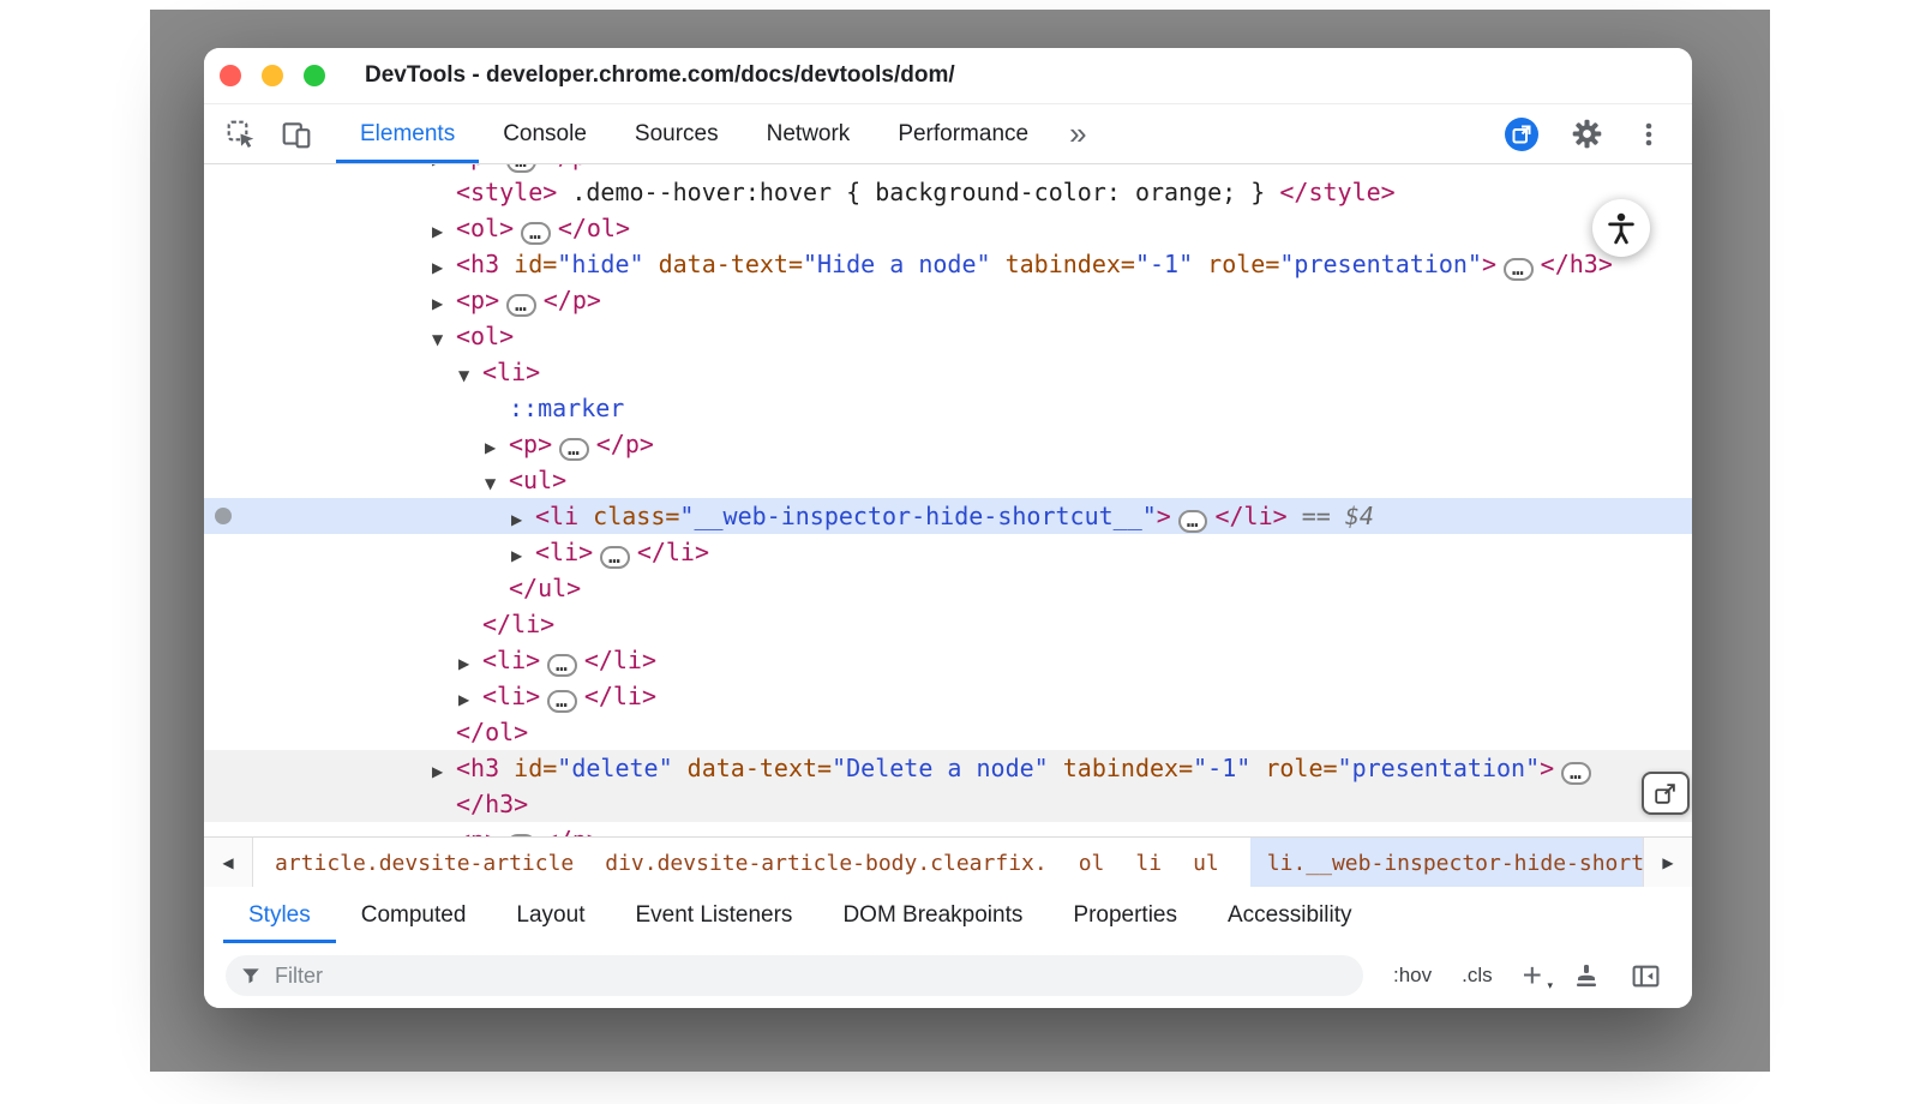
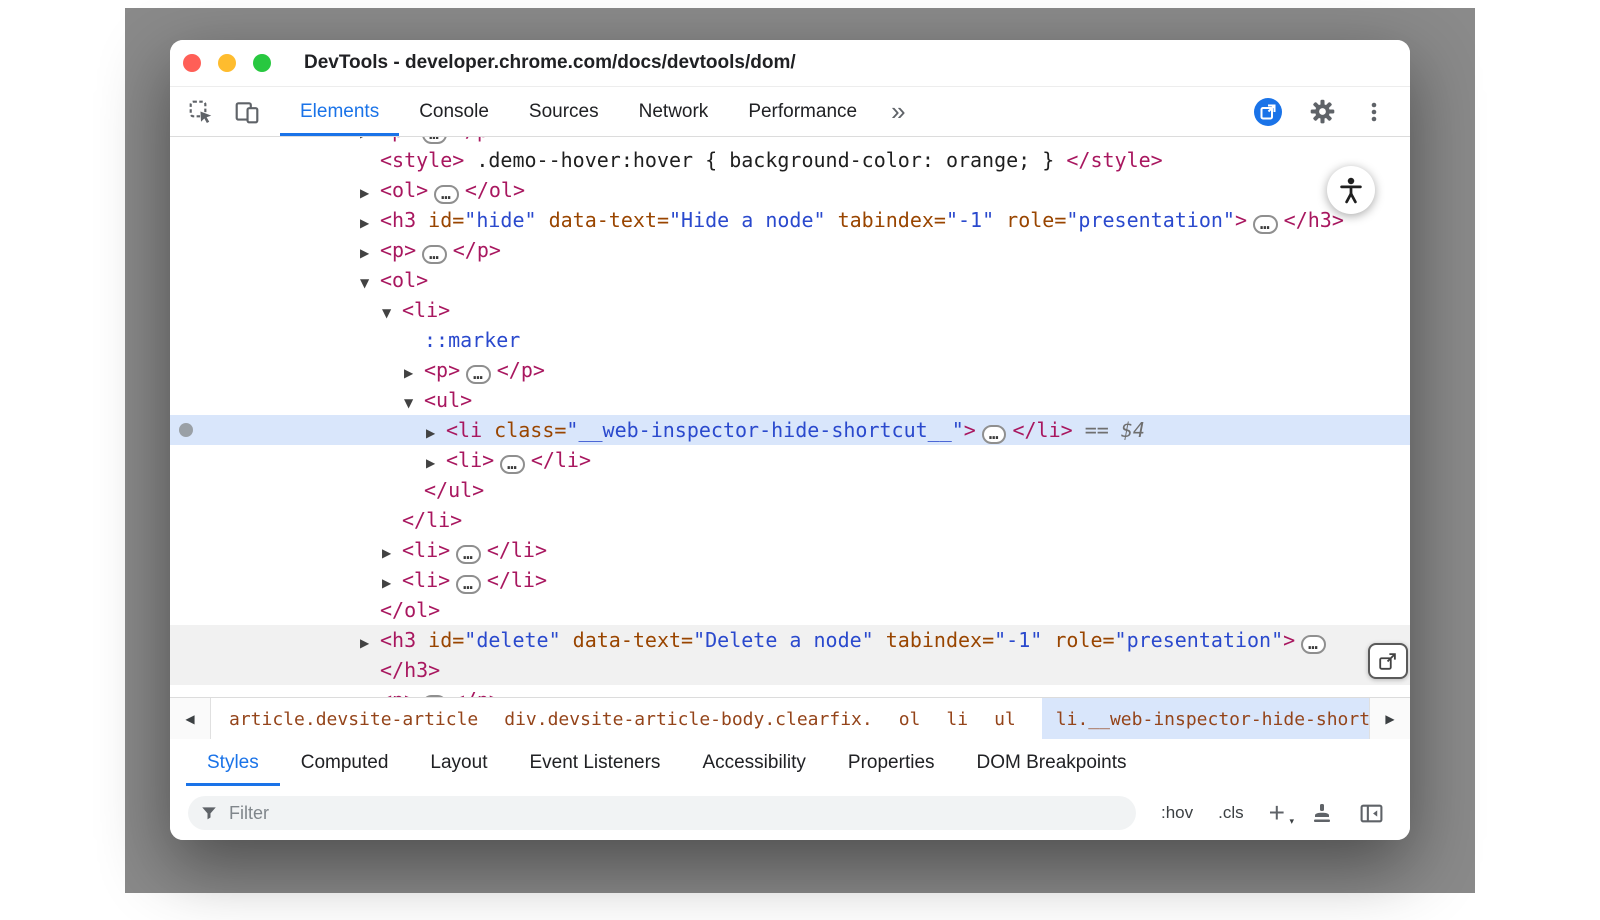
  DevTools - developer.chrome.com/docs/devtools/dom/
  Elements
  Console
  Sources
  Network
  Performance
  »
  <style> .demo--hover:hover { background-color: orange; } </style>
  ▶ <ol> … </ol>
  ▶ <h3 id="hide" data-text="Hide a node" tabindex="-1" role="presentation"> … </h3>
  ▶ <p> … </p>
  ▼ <ol>
  ▼ <li>
  ::marker
  ▶ <p> … </p>
  ▼ <ul>
  ▶ <li class="__web-inspector-hide-shortcut__"> … </li> == $4
  ▶ <li> … </li>
  </ul>
  </li>
  ▶ <li> … </li>
  ▶ <li> … </li>
  </ol>
  ▶ <h3 id="delete" data-text="Delete a node" tabindex="-1" role="presentation"> …
  </h3>
  ◀
  article.devsite-article
  div.devsite-article-body.clearfix.
  ol
  li
  ul
  li.__web-inspector-hide-short
  ▶
  Styles
  Computed
  Layout
  Event Listeners
- DOM Breakpoints
+ Accessibility
  Properties
- Accessibility
+ DOM Breakpoints
  Filter
  :hov
  .cls
  +
  ▾
